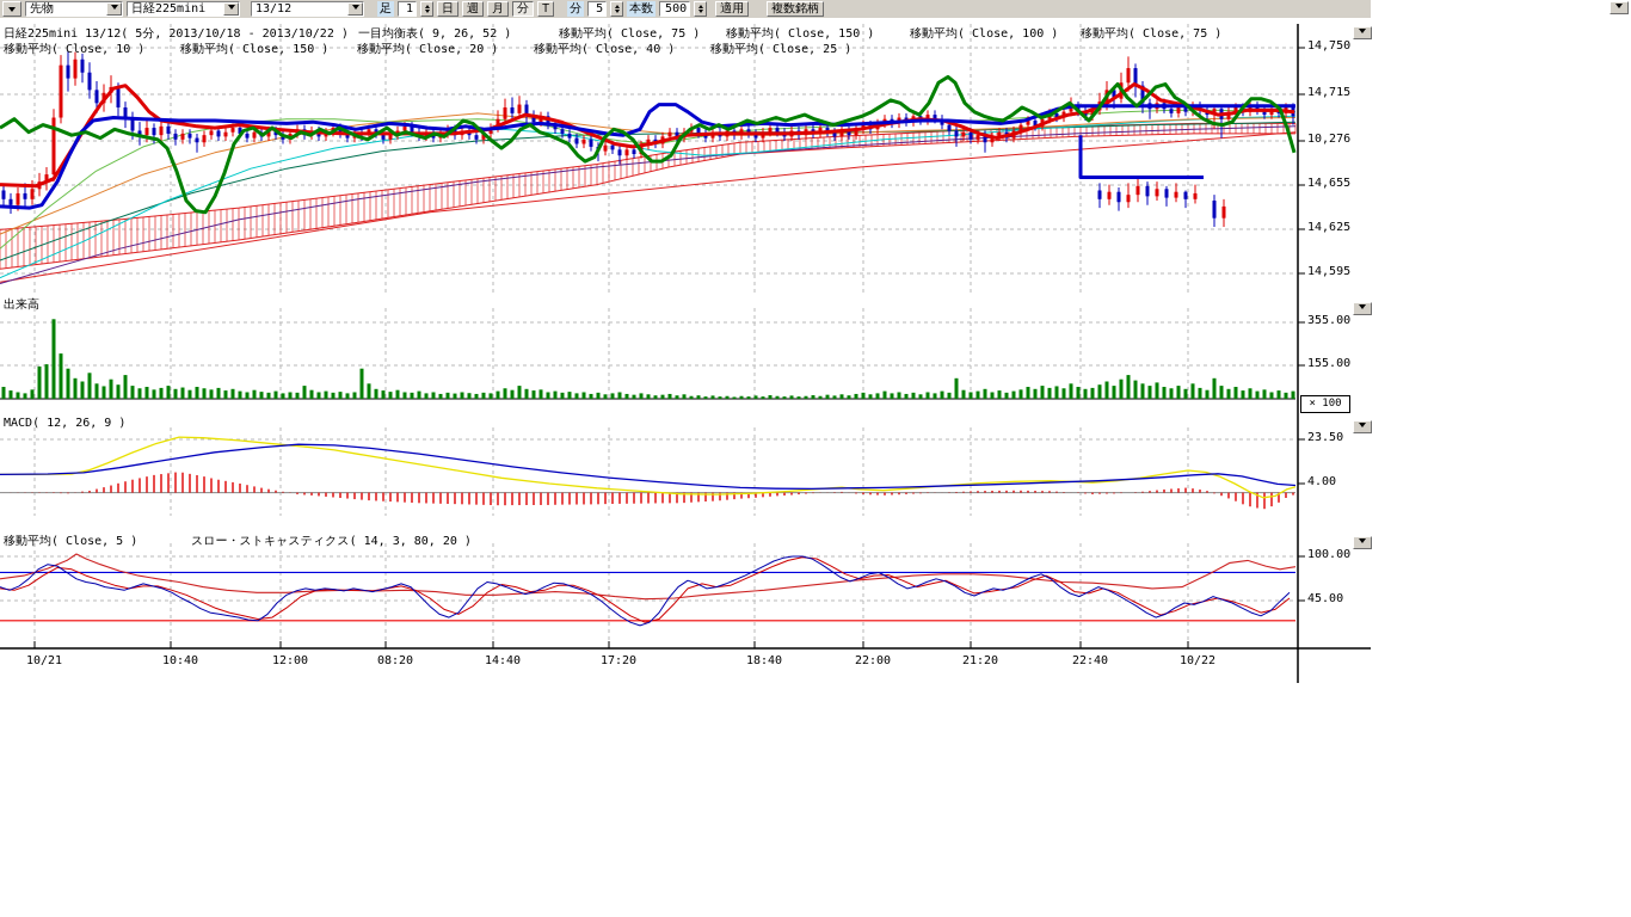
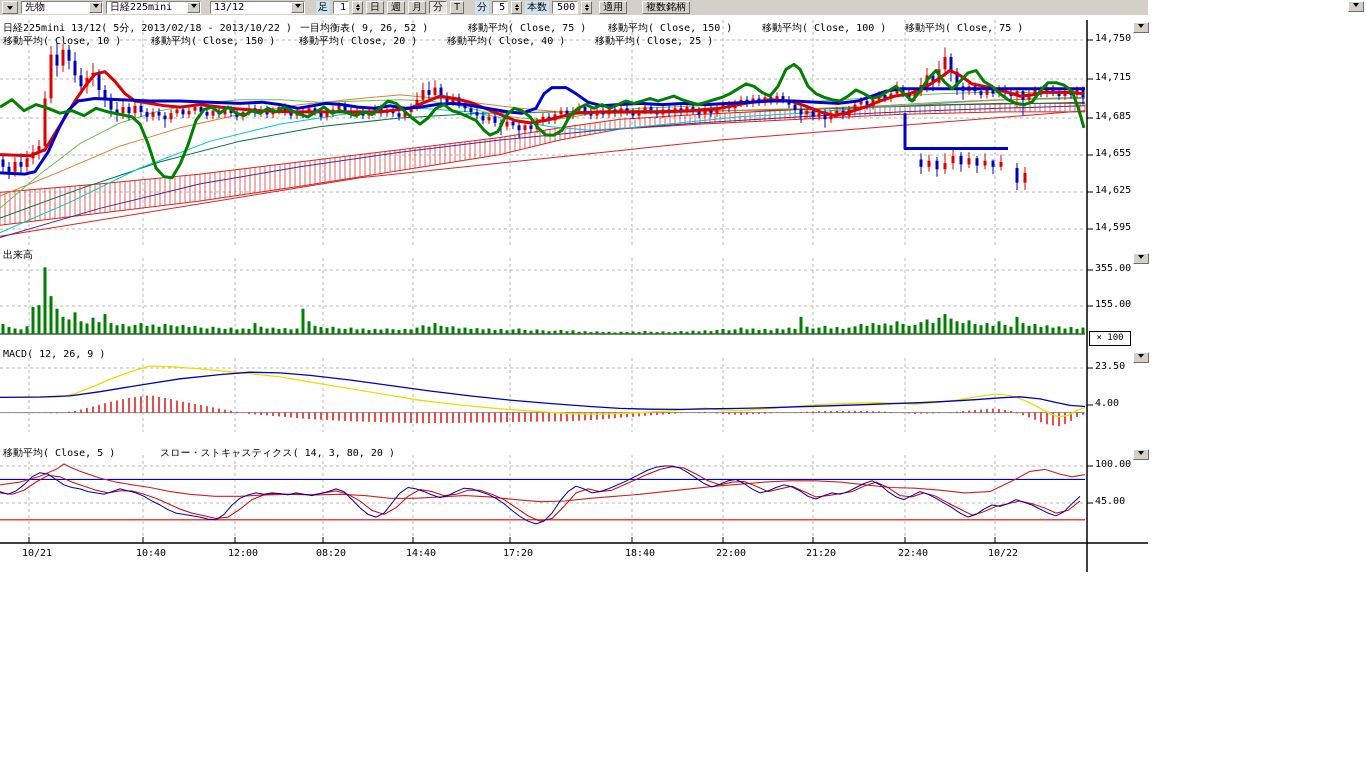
  先物
  日経225mini
  13/12
  足
  1
  日
  週
  月
  分
  T
  分
  5
  本数
  500
  適用
  複数銘柄
  出来高
  MACD( 12, 26, 9 )
  移動平均( Close, 5 )
  スロー・ストキャスティクス( 14, 3, 80, 20 )
  × 100
- 日経225mini 13/12( 5分, 2013/10/18 - 2013/10/22 )
+ 日経225mini 13/12( 5分, 2013/02/18 - 2013/10/22 )
  一目均衡表( 9, 26, 52 )
  移動平均( Close, 75 )
  移動平均( Close, 150 )
  移動平均( Close, 100 )
  移動平均( Close, 75 )
  移動平均( Close, 10 )
  移動平均( Close, 150 )
  移動平均( Close, 20 )
  移動平均( Close, 40 )
  移動平均( Close, 25 )
  14,750
  14,715
- 10,276
+ 14,685
  14,655
  14,625
  14,595
  355.00
  155.00
  23.50
  4.00
  100.00
  45.00
  10/21
  10:40
  12:00
  08:20
  14:40
  17:20
  18:40
  22:00
  21:20
  22:40
  10/22
